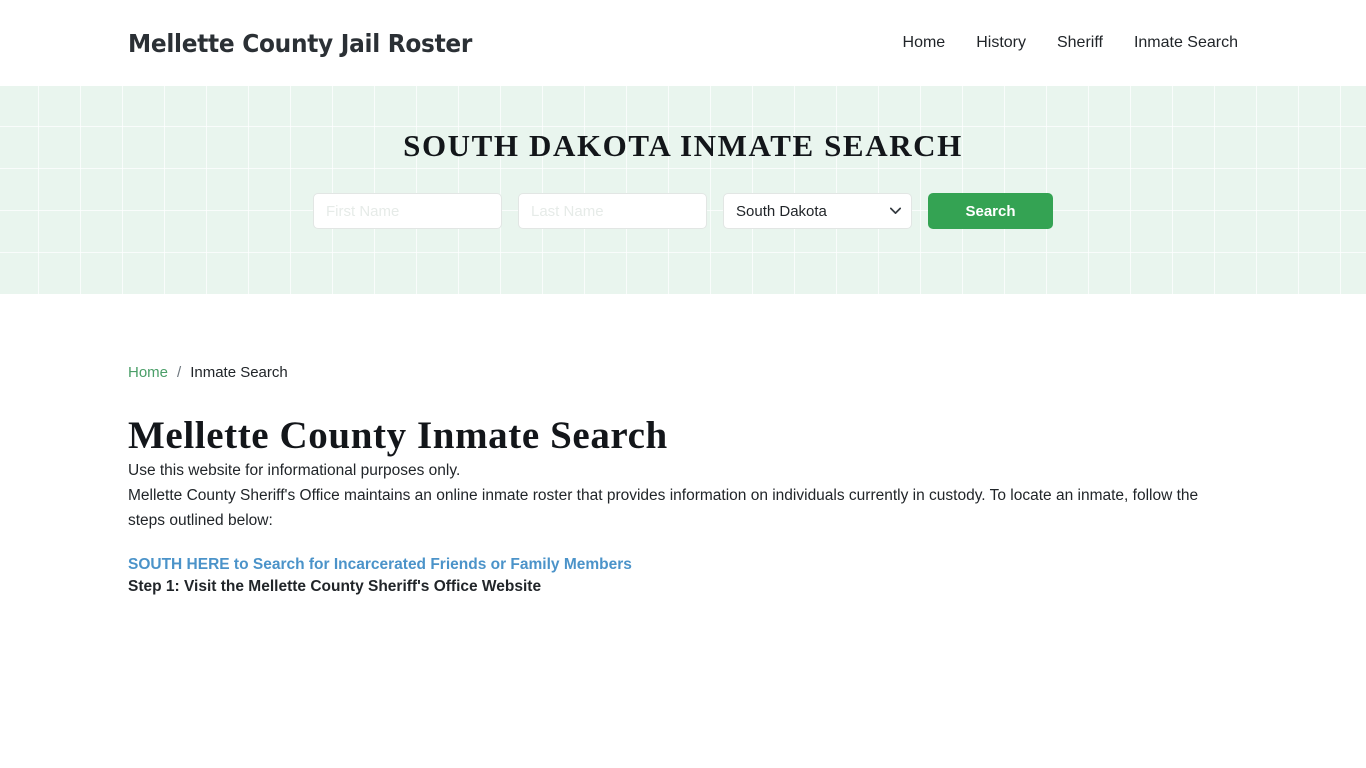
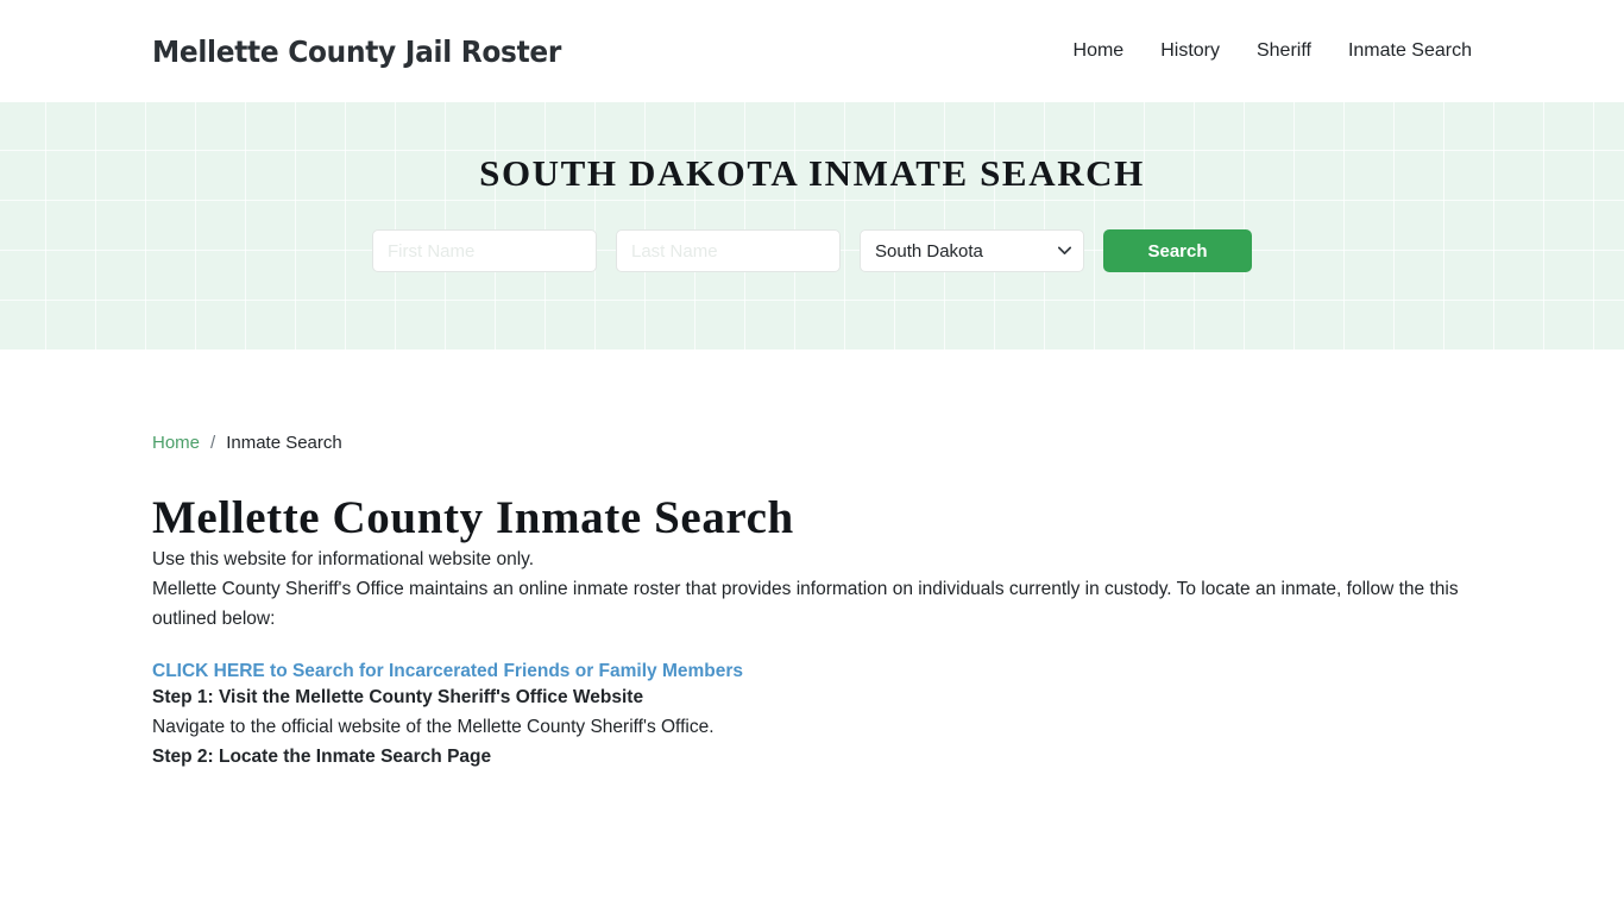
  Mellette County Jail Roster
  Home
  History
  Sheriff
  Inmate Search
  SOUTH DAKOTA INMATE SEARCH
  First Name
  Last Name
  South Dakota
  Search
  Home
  /
  Inmate Search
  Mellette County Inmate Search
- Use this website for informational purposes only.
+ Use this website for informational website only.
- Mellette County Sheriff's Office maintains an online inmate roster that provides information on individuals currently in custody. To locate an inmate, follow the steps outlined below:
+ Mellette County Sheriff's Office maintains an online inmate roster that provides information on individuals currently in custody. To locate an inmate, follow the this outlined below:
- SOUTH HERE to Search for Incarcerated Friends or Family Members
+ CLICK HERE to Search for Incarcerated Friends or Family Members
  Step 1: Visit the Mellette County Sheriff's Office Website
+ Navigate to the official website of the Mellette County Sheriff's Office.
+ Step 2: Locate the Inmate Search Page
